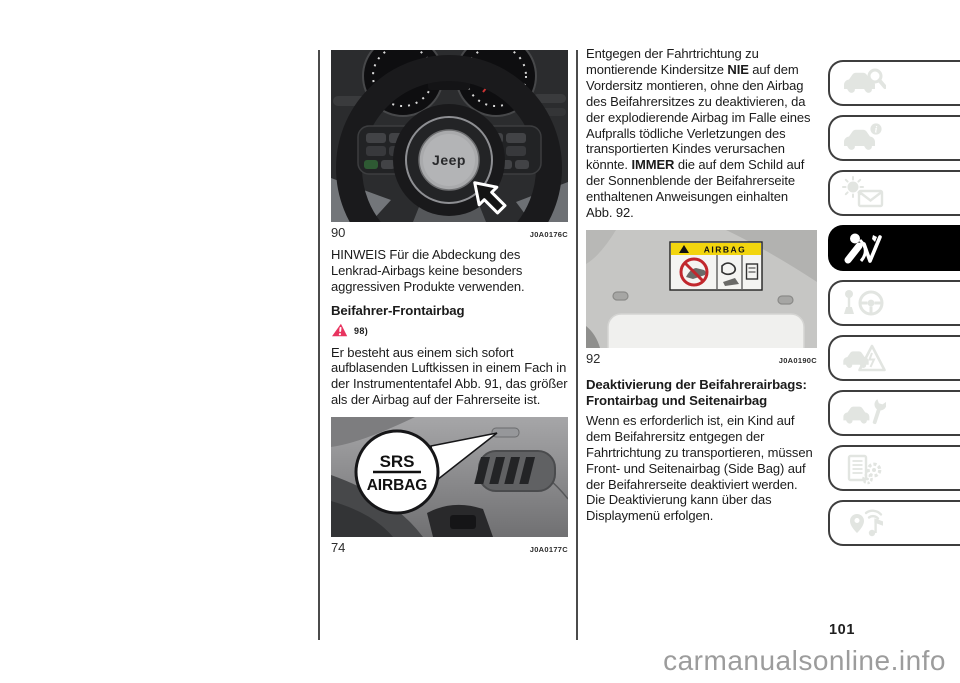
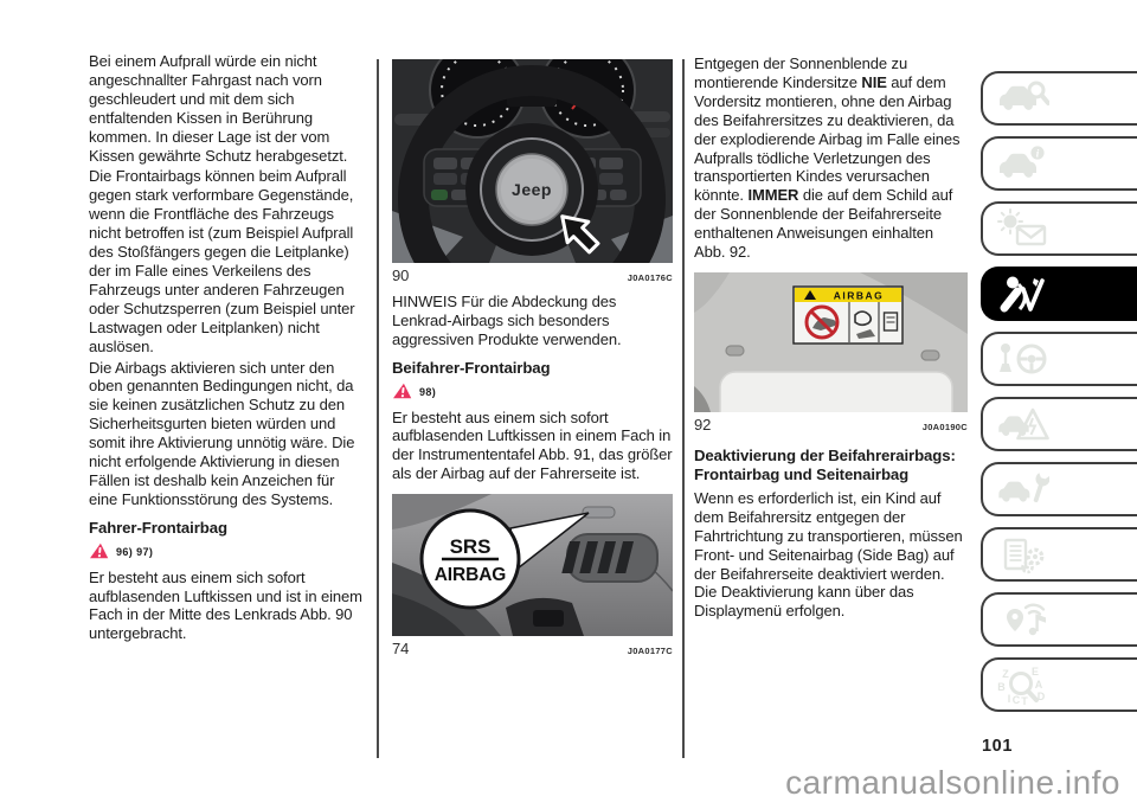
+ Bei einem Aufprall würde ein nicht angeschnallter Fahrgast nach vorn geschleudert und mit dem sich entfaltenden Kissen in Berührung kommen. In dieser Lage ist der vom Kissen gewährte Schutz herabgesetzt.
+ Die Frontairbags können beim Aufprall gegen stark verformbare Gegenstände, wenn die Frontfläche des Fahrzeugs nicht betroffen ist (zum Beispiel Aufprall des Stoßfängers gegen die Leitplanke) der im Falle eines Verkeilens des Fahrzeugs unter anderen Fahrzeugen oder Schutzsperren (zum Beispiel unter Lastwagen oder Leitplanken) nicht auslösen.
+ Die Airbags aktivieren sich unter den oben genannten Bedingungen nicht, da sie keinen zusätzlichen Schutz zu den Sicherheitsgurten bieten würden und somit ihre Aktivierung unnötig wäre. Die nicht erfolgende Aktivierung in diesen Fällen ist deshalb kein Anzeichen für eine Funktionsstörung des Systems.
+ Fahrer-Frontairbag
+ 96) 97)
+ Er besteht aus einem sich sofort aufblasenden Luftkissen und ist in einem Fach in der Mitte des Lenkrads Abb. 90 untergebracht.
  Jeep
  90
  J0A0176C
- HINWEIS Für die Abdeckung des Lenkrad-Airbags keine besonders aggressiven Produkte verwenden.
+ HINWEIS Für die Abdeckung des Lenkrad-Airbags sich besonders aggressiven Produkte verwenden.
  Beifahrer-Frontairbag
  98)
  Er besteht aus einem sich sofort aufblasenden Luftkissen in einem Fach in der Instrumententafel Abb. 91, das größer als der Airbag auf der Fahrerseite ist.
  SRS
  AIRBAG
  74
  J0A0177C
- Entgegen der Fahrtrichtung zu montierende Kindersitze NIE auf dem Vordersitz montieren, ohne den Airbag des Beifahrersitzes zu deaktivieren, da der explodierende Airbag im Falle eines Aufpralls tödliche Verletzungen des transportierten Kindes verursachen könnte. IMMER die auf dem Schild auf der Sonnenblende der Beifahrerseite enthaltenen Anweisungen einhalten Abb. 92.
+ Entgegen der Sonnenblende zu montierende Kindersitze NIE auf dem Vordersitz montieren, ohne den Airbag des Beifahrersitzes zu deaktivieren, da der explodierende Airbag im Falle eines Aufpralls tödliche Verletzungen des transportierten Kindes verursachen könnte. IMMER die auf dem Schild auf der Sonnenblende der Beifahrerseite enthaltenen Anweisungen einhalten Abb. 92.
  AIRBAG
  92
  J0A0190C
  Deaktivierung der Beifahrerairbags: Frontairbag und Seitenairbag
  Wenn es erforderlich ist, ein Kind auf dem Beifahrersitz entgegen der Fahrtrichtung zu transportieren, müssen Front- und Seitenairbag (Side Bag) auf der Beifahrerseite deaktiviert werden. Die Deaktivierung kann über das Displaymenü erfolgen.
  i
+ Z
+ E
+ B
+ A
+ C
+ T
+ D
  101
  carmanualsonline.info
